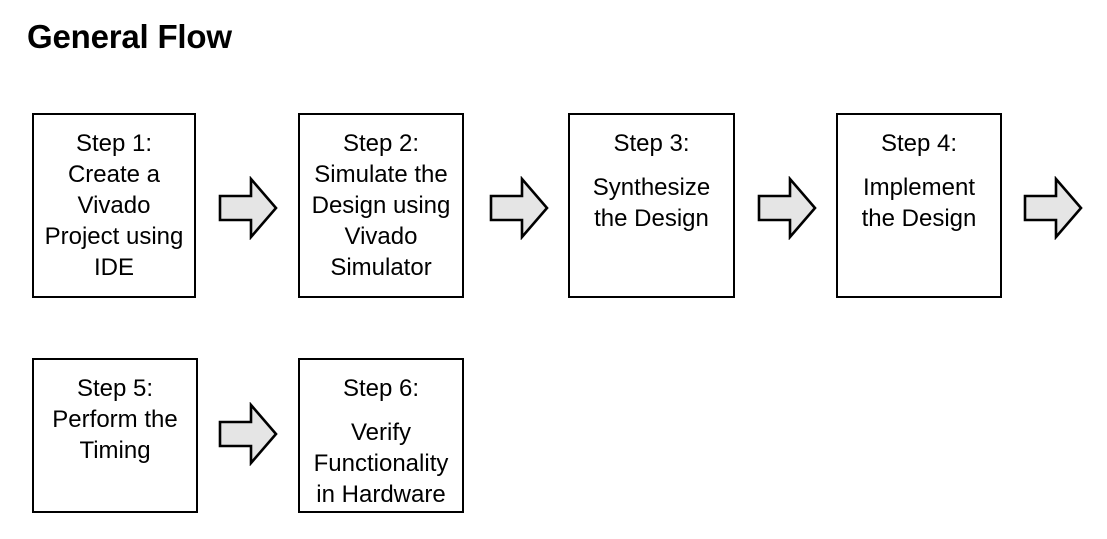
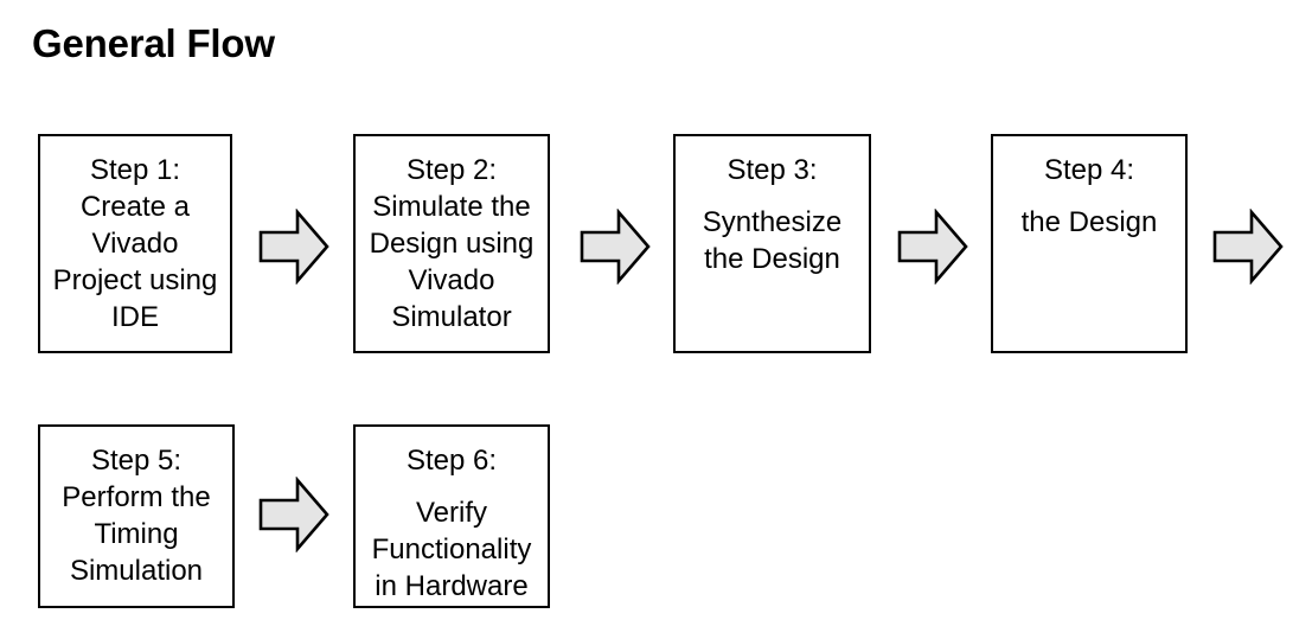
  General Flow
  Step 1:
  Create a
  Vivado
  Project using
  IDE
  Step 2:
  Simulate the
  Design using
  Vivado
  Simulator
  Step 3:
  Synthesize
  the Design
  Step 4:
- Implement
  the Design
  Step 5:
  Perform the
  Timing
+ Simulation
  Step 6:
  Verify
  Functionality
  in Hardware
